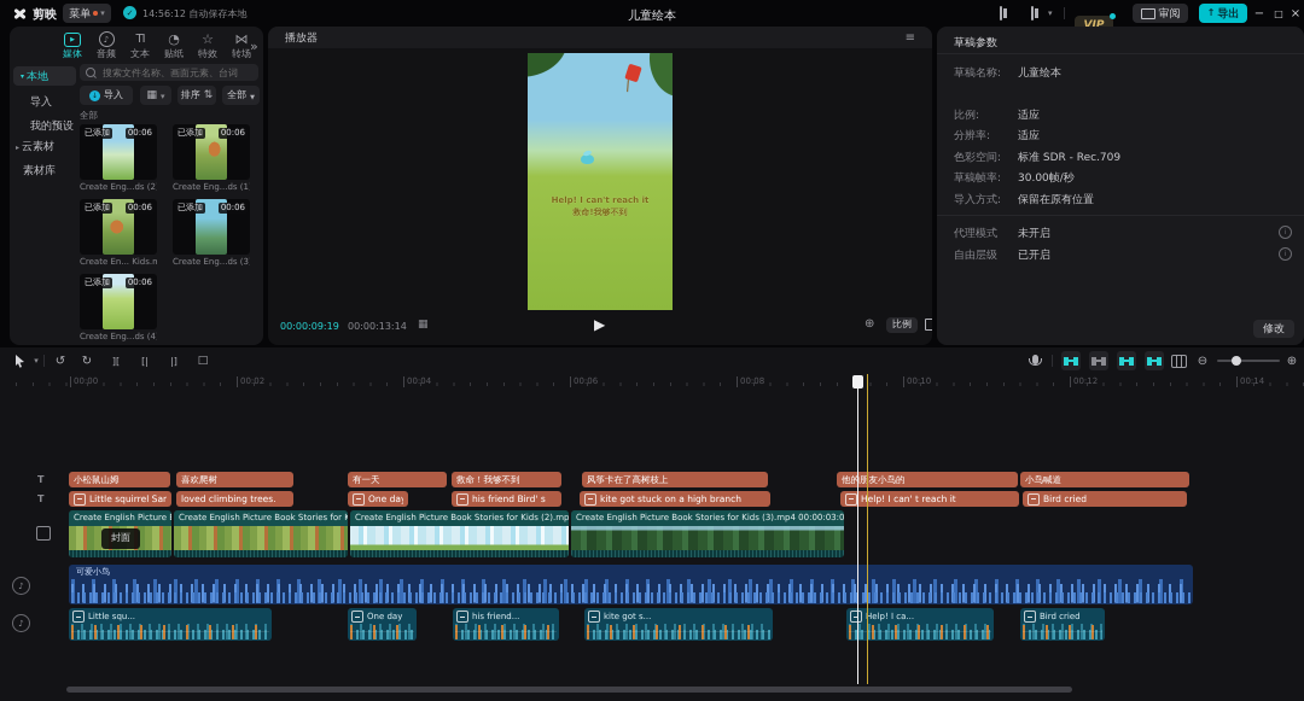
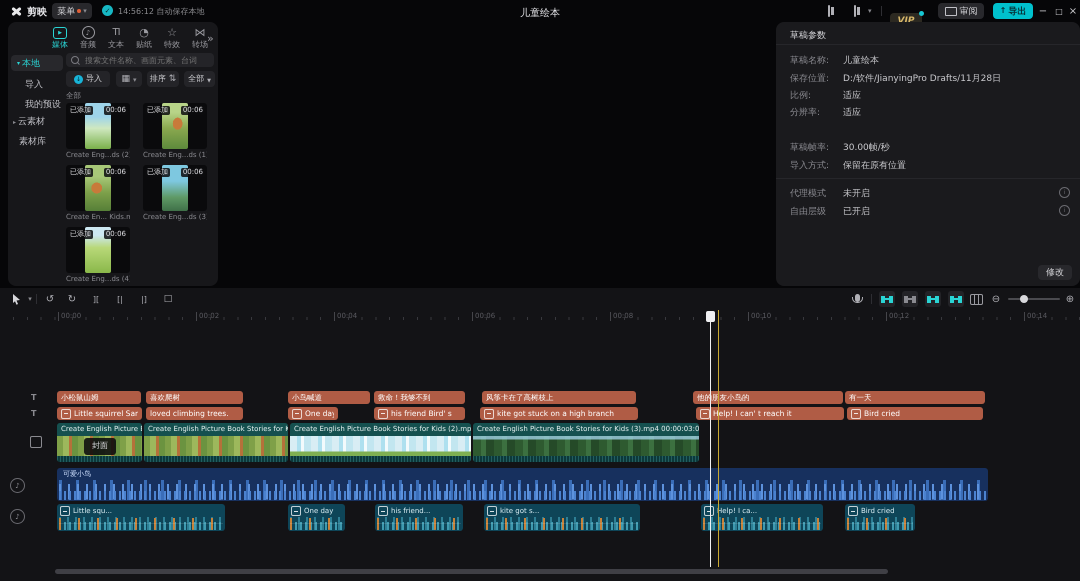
  剪映
  菜单
  14:56:12 自动保存本地
  儿童绘本
  VIP
  审阅
  导出
  −
  □
  ×
  媒体
  音频
  文本
  贴纸
  特效
  转场
  本地
  导入
  我的预设
  云素材
  素材库
  搜索文件名称、画面元素、台词
  导入
  排序
  全部
  全部
  已添加
  00:06
  Create Eng...ds (2
  已添加
  00:06
  Create Eng...ds (1
  已添加
  00:06
  Create En... Kids.m
  已添加
  00:06
  Create Eng...ds (3
  已添加
  00:06
  Create Eng...ds (4
- 播放器
- Help! I can't reach it
- 救命!我够不到
- 00:00:09:19
- 00:00:13:14
- 比例
  草稿参数
  草稿名称:
  儿童绘本
+ 保存位置:
+ D:/软件/JianyingPro Drafts/11月28日
  比例:
  适应
  分辨率:
  适应
- 色彩空间:
- 标准 SDR - Rec.709
  草稿帧率:
  30.00帧/秒
  导入方式:
  保留在原有位置
  代理模式
  未开启
  自由层级
  已开启
  修改
  ][
  [|
  |]
  □
  00:00
  00:02
  00:04
  00:06
  00:08
  00:10
  00:12
  00:14
  T
  T
  ♪
  ♪
  小松鼠山姆
  喜欢爬树
- 有一天
+ 小鸟喊道
  救命！我够不到
  风筝卡在了高树枝上
  他的朋友小鸟的
- 小鸟喊道
+ 有一天
  Little squirrel Sa
  loved climbing trees.
  One da
  his friend Bird' s
  kite got stuck on a high branch
  Help! I can' t reach it
  Bird cried
  Create English Picture
  Create English Picture Book Stories for K
  Create English Picture Book Stories for Kids (2).mp
  Create English Picture Book Stories for Kids (3).mp4 00:00:03:0
  封面
  可爱小鸟
  Little squ...
  One day
  his friend...
  kite got s...
  Help! I ca...
  Bird cried
